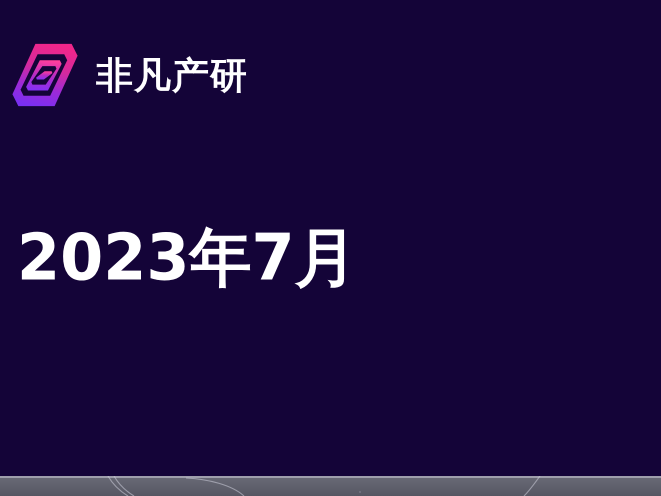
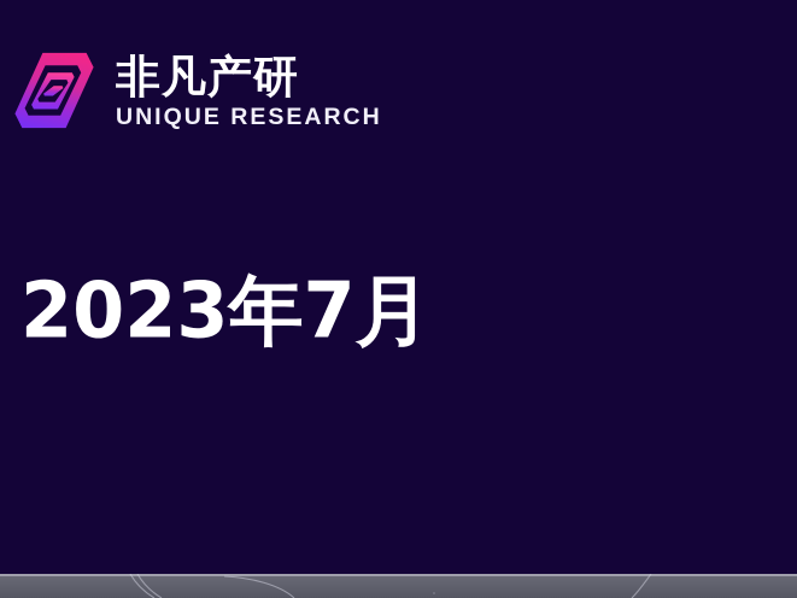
  非凡产研
+ UNIQUE RESEARCH
  2023年7月
